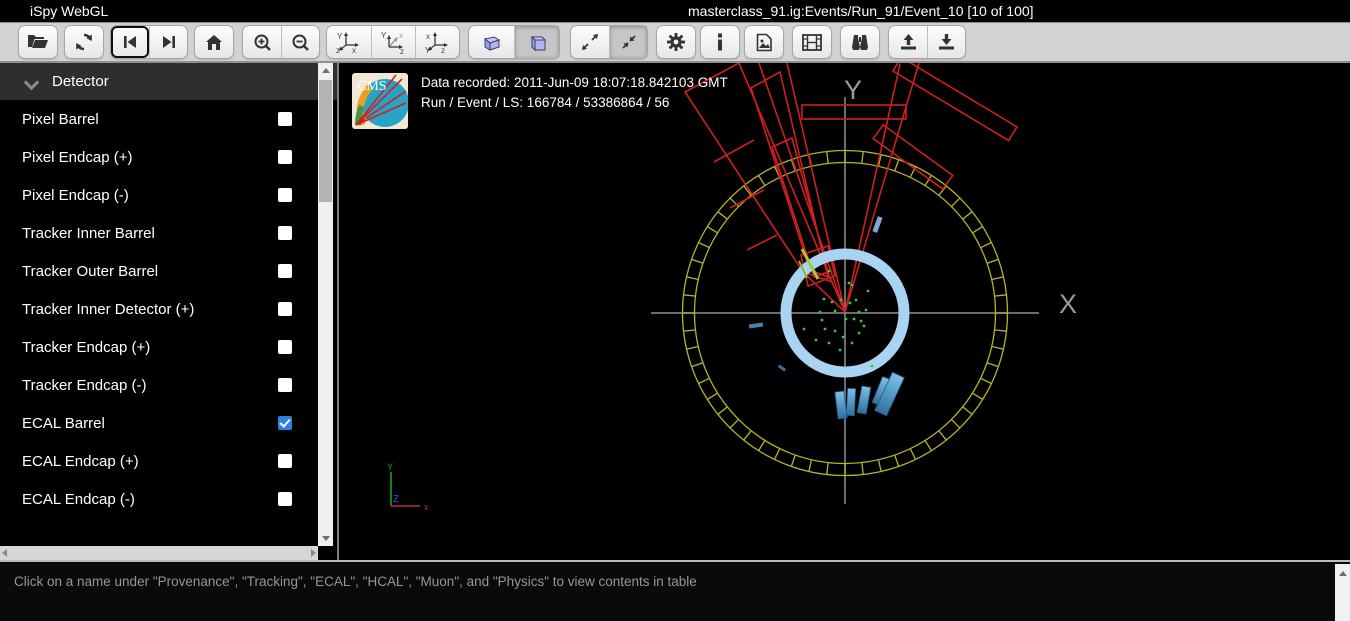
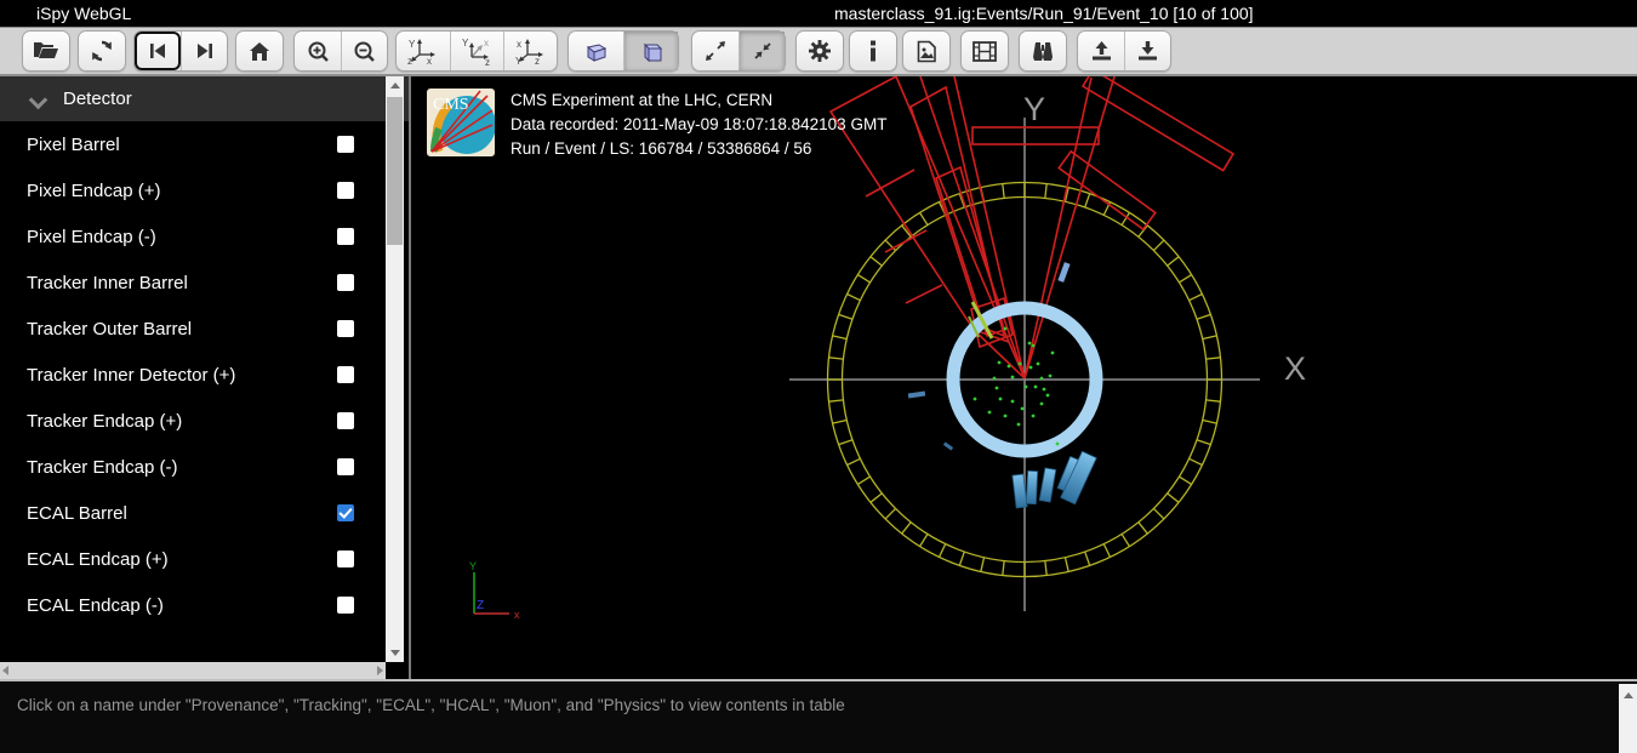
  iSpy WebGL
  masterclass_91.ig:Events/Run_91/Event_10 [10 of 100]
  Y
  z
  x
  Y
  x
  z
  x
  Y
  z
  Detector
  Pixel Barrel
  Pixel Endcap (+)
  Pixel Endcap (-)
  Tracker Inner Barrel
  Tracker Outer Barrel
  Tracker Inner Detector (+)
  Tracker Endcap (+)
  Tracker Endcap (-)
  ECAL Barrel
  ECAL Endcap (+)
  ECAL Endcap (-)
  Y
  X
  Y
  x
  Z
  CMS
+ CMS Experiment at the LHC, CERN
- Data recorded: 2011-Jun-09 18:07:18.842103 GMT
+ Data recorded: 2011-May-09 18:07:18.842103 GMT
  Run / Event / LS: 166784 / 53386864 / 56
  Click on a name under "Provenance", "Tracking", "ECAL", "HCAL", "Muon", and "Physics" to view contents in table
